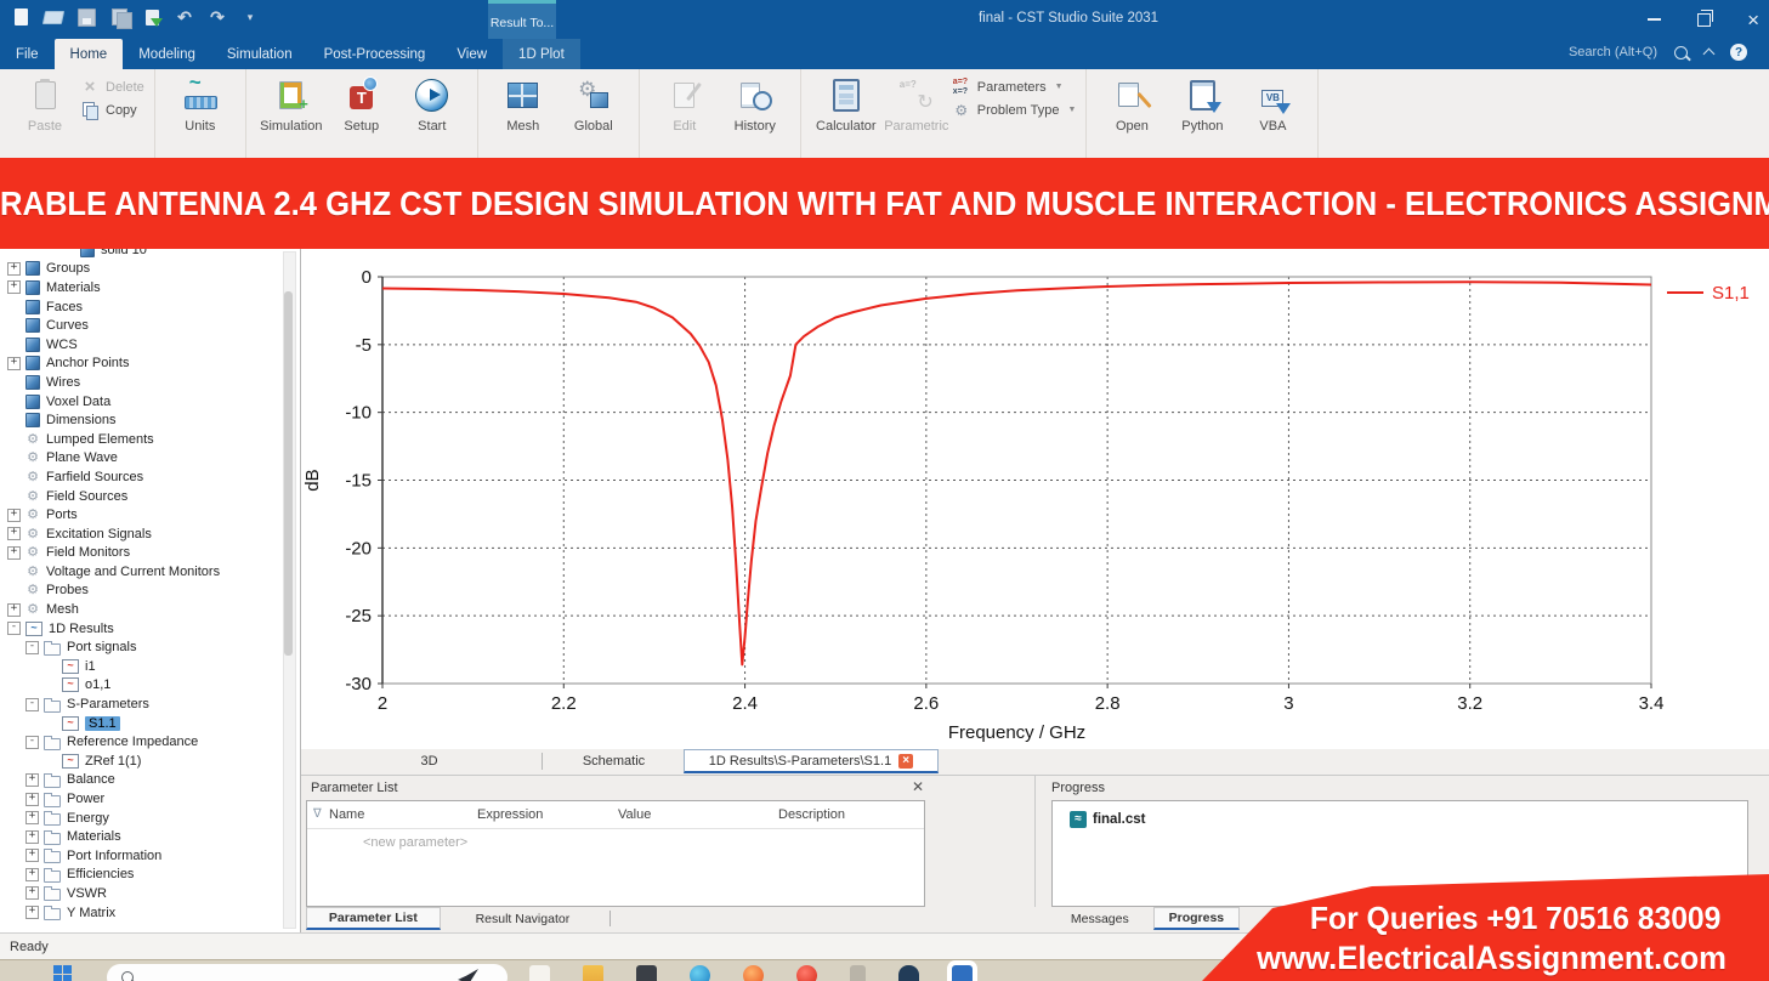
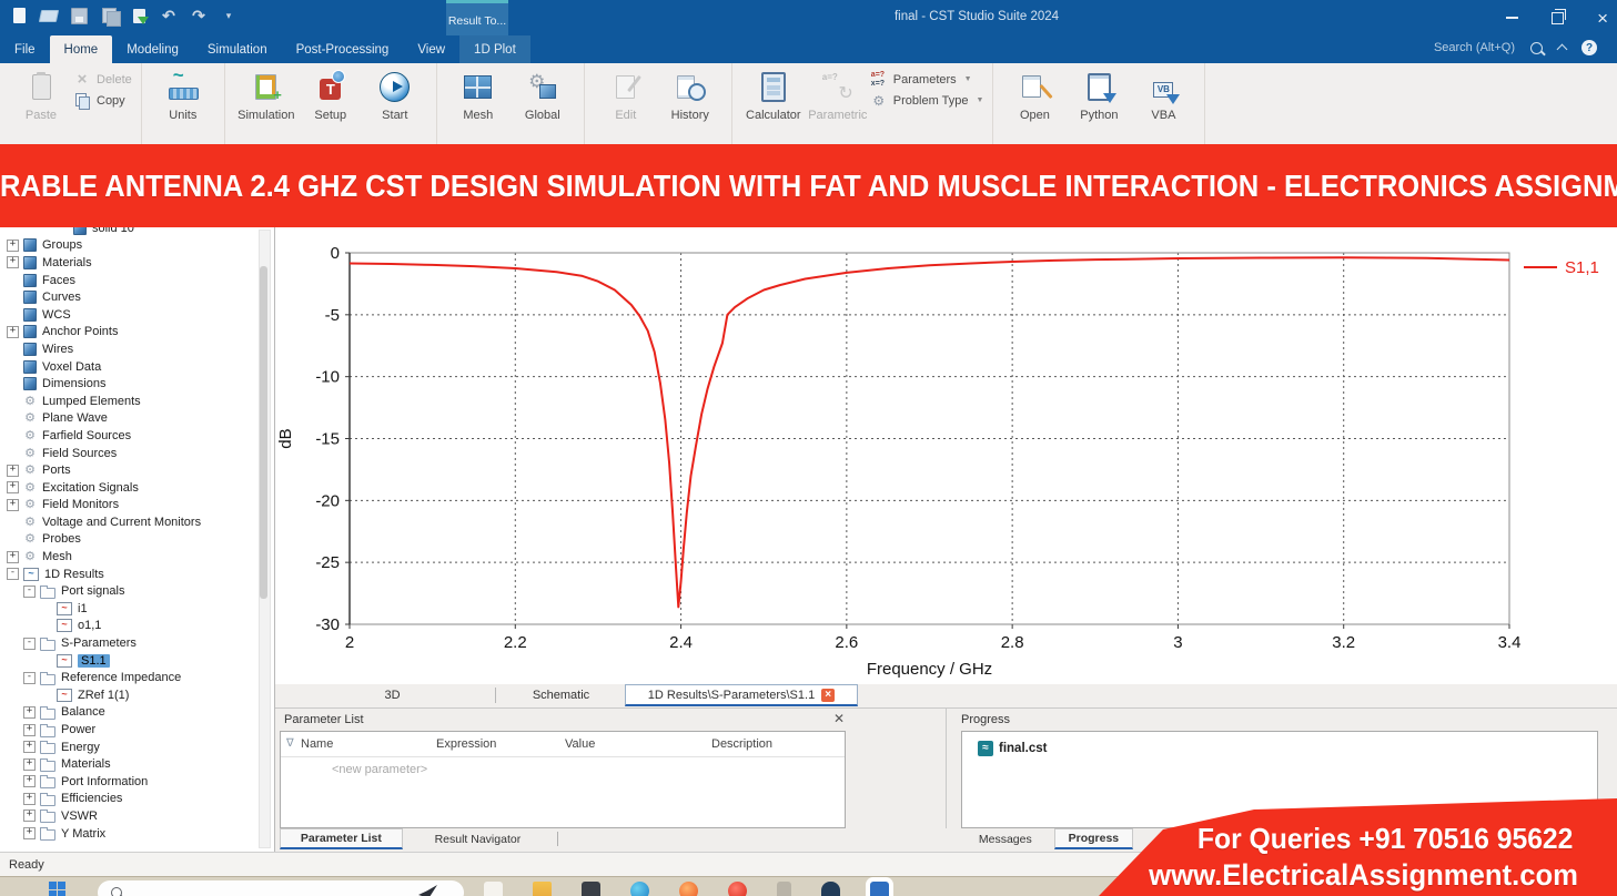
  ↶
  ↷
  ▾
  Result To...
- final - CST Studio Suite 2031
+ final - CST Studio Suite 2024
  ×
  File
  Home
  Modeling
  Simulation
  Post-Processing
  View
  1D Plot
  Search (Alt+Q)
  ?
  Paste
  Delete
  Copy
  Units
  Simulation
  Setup
  Start
  Mesh
  Global
  Edit
  History
  Calculator
  Parametric
  Parameters
  Problem Type
  Open
  Python
  VBA
  RABLE ANTENNA 2.4 GHZ CST DESIGN SIMULATION WITH FAT AND MUSCLE INTERACTION - ELECTRONICS ASSIGNM
  solid 10
  +
  Groups
  +
  Materials
  Faces
  Curves
  WCS
  +
  Anchor Points
  Wires
  Voxel Data
  Dimensions
  ⚙
  Lumped Elements
  ⚙
  Plane Wave
  ⚙
  Farfield Sources
  ⚙
  Field Sources
  +
  ⚙
  Ports
  +
  ⚙
  Excitation Signals
  +
  ⚙
  Field Monitors
  ⚙
  Voltage and Current Monitors
  ⚙
  Probes
  +
  ⚙
  Mesh
  -
  ~
  1D Results
  -
  Port signals
  ~
  i1
  ~
  o1,1
  -
  S-Parameters
  ~
  S1.1
  -
  Reference Impedance
  ~
  ZRef 1(1)
  +
  Balance
  +
  Power
  +
  Energy
  +
  Materials
  +
  Port Information
  +
  Efficiencies
  +
  VSWR
  +
  Y Matrix
  2
  2.2
  2.4
  2.6
  2.8
  3
  3.2
  3.4
  0
  -5
  -10
  -15
  -20
  -25
  -30
  Frequency / GHz
  S1,1
  3D
  Schematic
  1D Results\S-Parameters\S1.1
  ×
  Parameter List
  ✕
  ∇
  Name
  Expression
  Value
  Description
  <new parameter>
  Progress
  ≈
  final.cst
  Parameter List
  Result Navigator
  Messages
  Progress
  Ready
- For Queries +91 70516 83009
+ For Queries +91 70516 95622
  www.ElectricalAssignment.com
